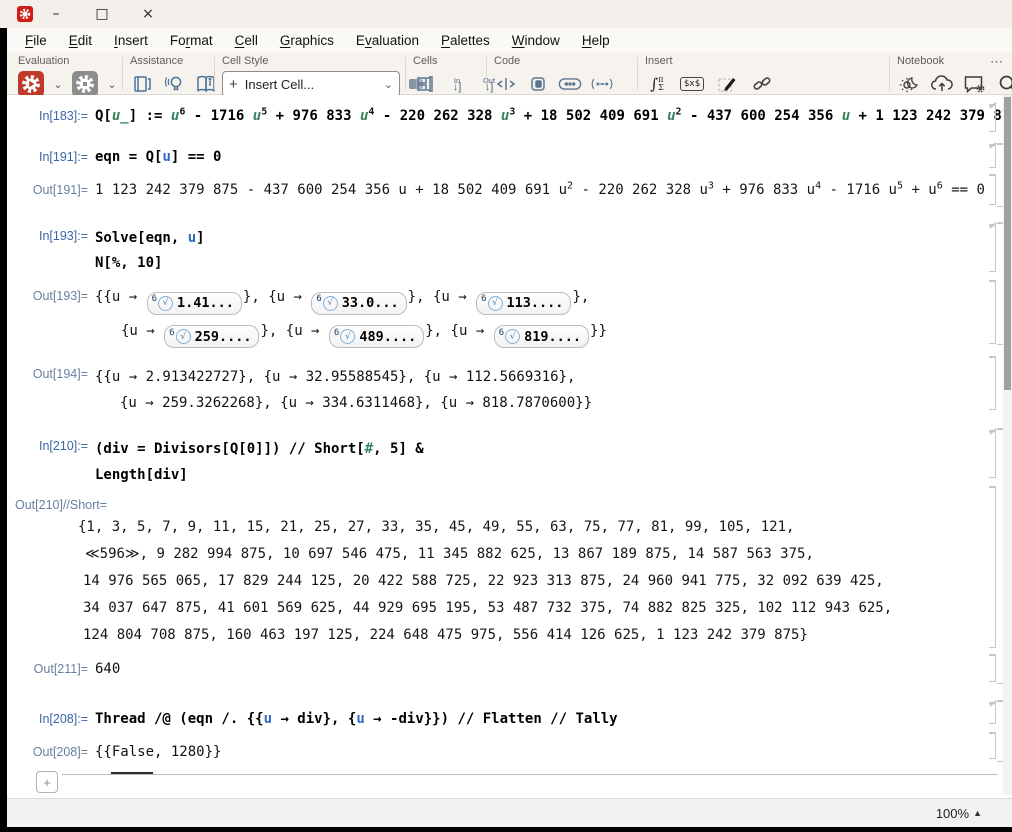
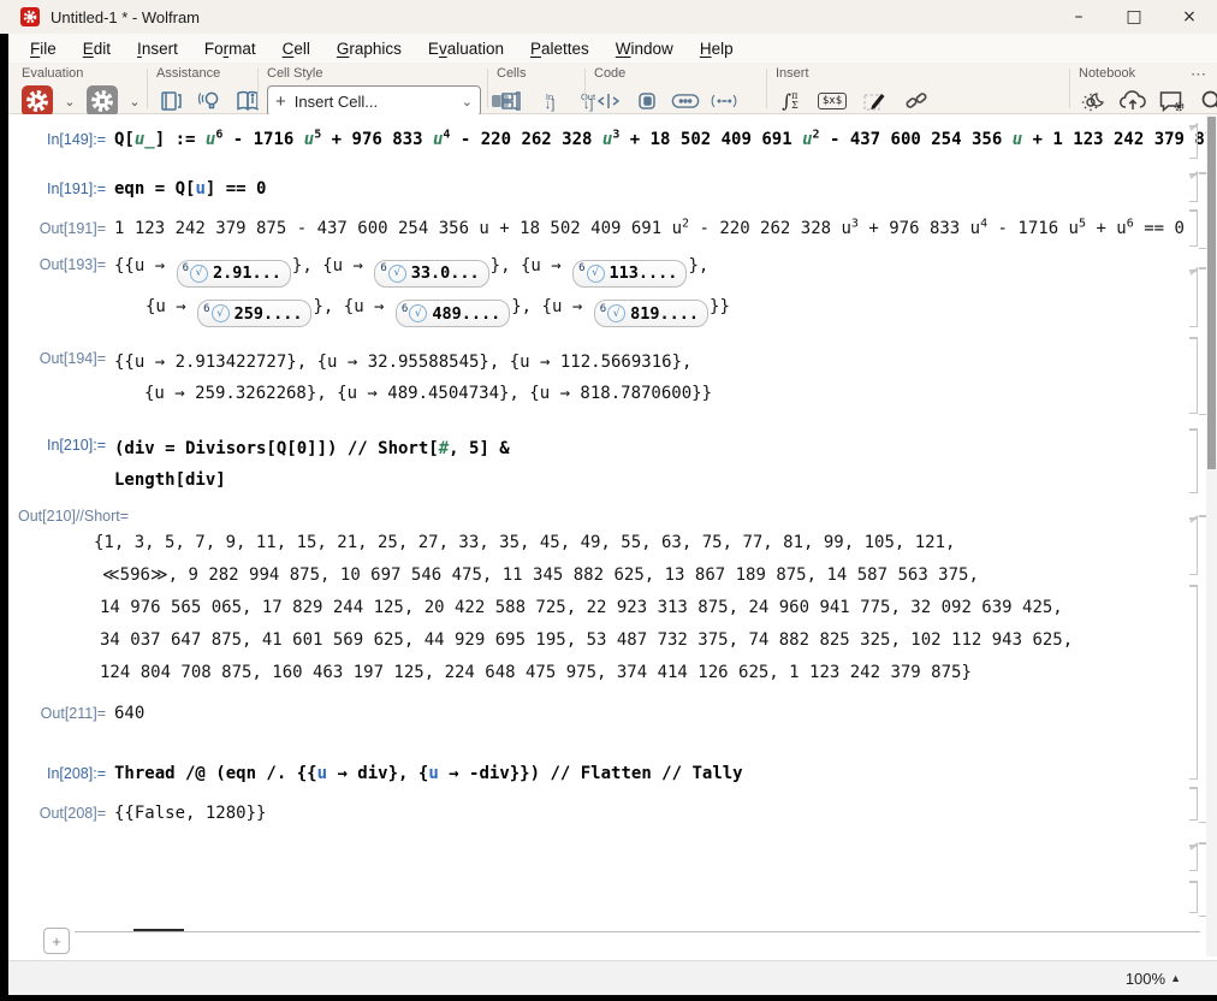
+ Untitled-1 * - Wolfram
  –
  □
  ×
  File
  Edit
  Insert
  Format
  Cell
  Graphics
  Evaluation
  Palettes
  Window
  Help
  Evaluation
  ⌄
  ⌄
  Assistance
  Cell Style
  +
  Insert Cell...
  ⌄
  Cells
  In
  ↓]
  ↓]
  Code
  Insert
  ∫
  π
  Σ
  $x$
  Notebook
  ⋯
- In[183]:=
+ In[149]:=
  Q[u_] := u6 - 1716 u5 + 976 833 u4 - 220 262 328 u3 + 18 502 409 691 u2 - 437 600 254 356 u + 1 123 242 379 8
  In[191]:=
  eqn = Q[u] == 0
  Out[191]=
  1 123 242 379 875 - 437 600 254 356 u + 18 502 409 691 u2 - 220 262 328 u3 + 976 833 u4 - 1716 u5 + u6 == 0
- In[193]:=
- Solve[eqn, u]
- N[%, 10]
  Out[193]=
  {{u →
  6
  √
- 1.41...
+ 2.91...
  }, {u →
  6
  √
  33.0...
  }, {u →
  6
  √
  113....
  },
  {u →
  6
  √
  259....
  }, {u →
  6
  √
  489....
  }, {u →
  6
  √
  819....
  }}
  Out[194]=
  {{u → 2.913422727}, {u → 32.95588545}, {u → 112.5669316},
- {u → 259.3262268}, {u → 334.6311468}, {u → 818.7870600}}
+ {u → 259.3262268}, {u → 489.4504734}, {u → 818.7870600}}
  In[210]:=
  (div = Divisors[Q[0]]) // Short[#, 5] &
  Length[div]
  Out[210]//Short=
  {1, 3, 5, 7, 9, 11, 15, 21, 25, 27, 33, 35, 45, 49, 55, 63, 75, 77, 81, 99, 105, 121,
  ≪596≫, 9 282 994 875, 10 697 546 475, 11 345 882 625, 13 867 189 875, 14 587 563 375,
  14 976 565 065, 17 829 244 125, 20 422 588 725, 22 923 313 875, 24 960 941 775, 32 092 639 425,
  34 037 647 875, 41 601 569 625, 44 929 695 195, 53 487 732 375, 74 882 825 325, 102 112 943 625,
- 124 804 708 875, 160 463 197 125, 224 648 475 975, 556 414 126 625, 1 123 242 379 875}
+ 124 804 708 875, 160 463 197 125, 224 648 475 975, 374 414 126 625, 1 123 242 379 875}
  Out[211]=
  640
  In[208]:=
  Thread /@ (eqn /. {{u → div}, {u → -div}}) // Flatten // Tally
  Out[208]=
  {{False, 1280}}
  +
  100%
  ▲
